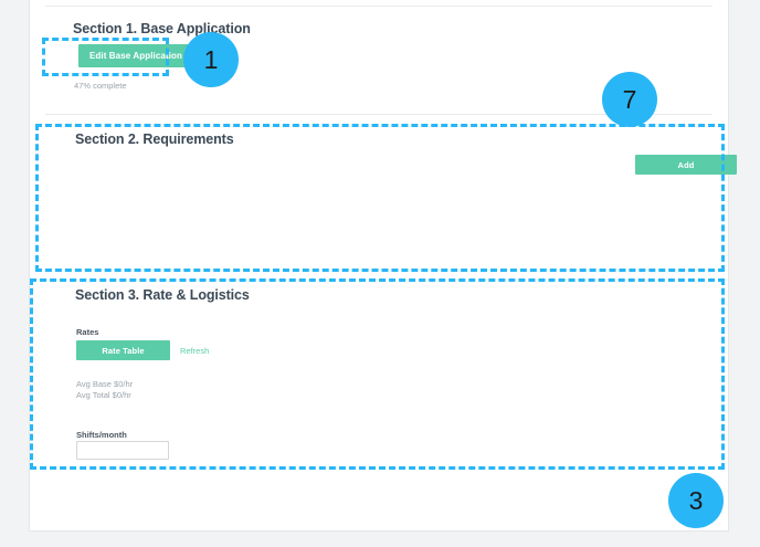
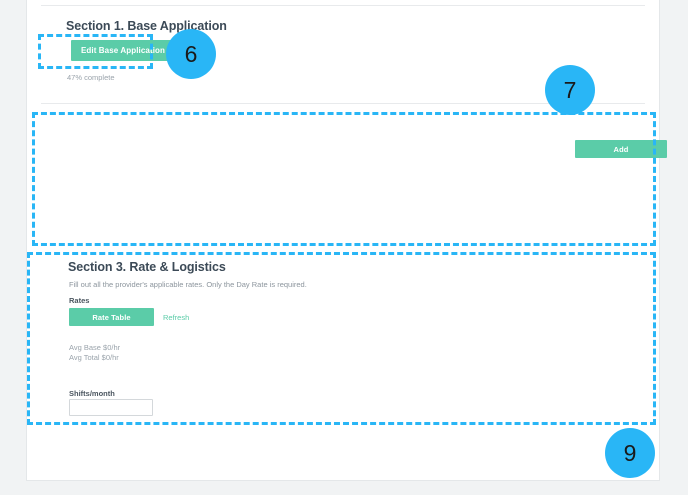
  Section 1. Base Application
  Edit Base Application
  47% complete
- Section 2. Requirements
  Add
  Section 3. Rate & Logistics
+ Fill out all the provider's applicable rates. Only the Day Rate is required.
  Rates
  Rate Table
  Refresh
  Avg Base $0/hr
  Avg Total $0/hr
  Shifts/month
- 1
+ 6
  7
- 3
+ 9
